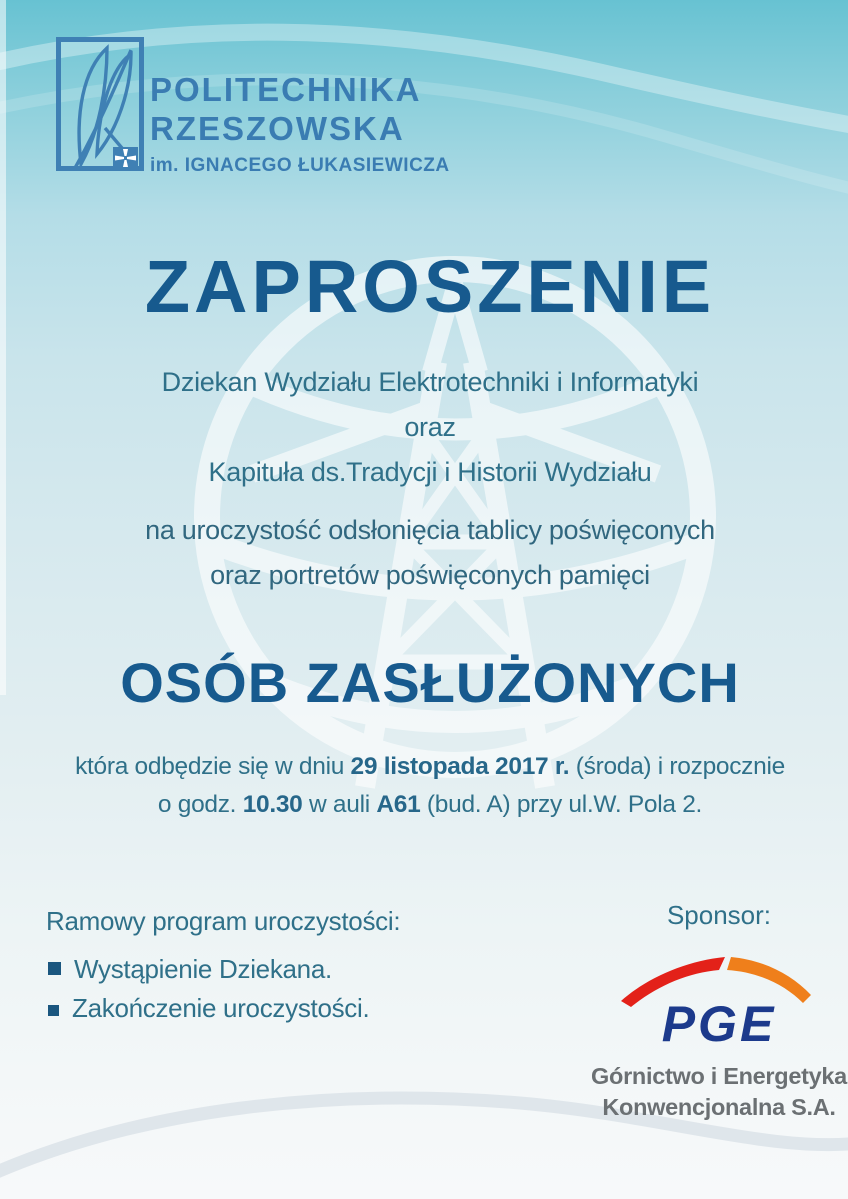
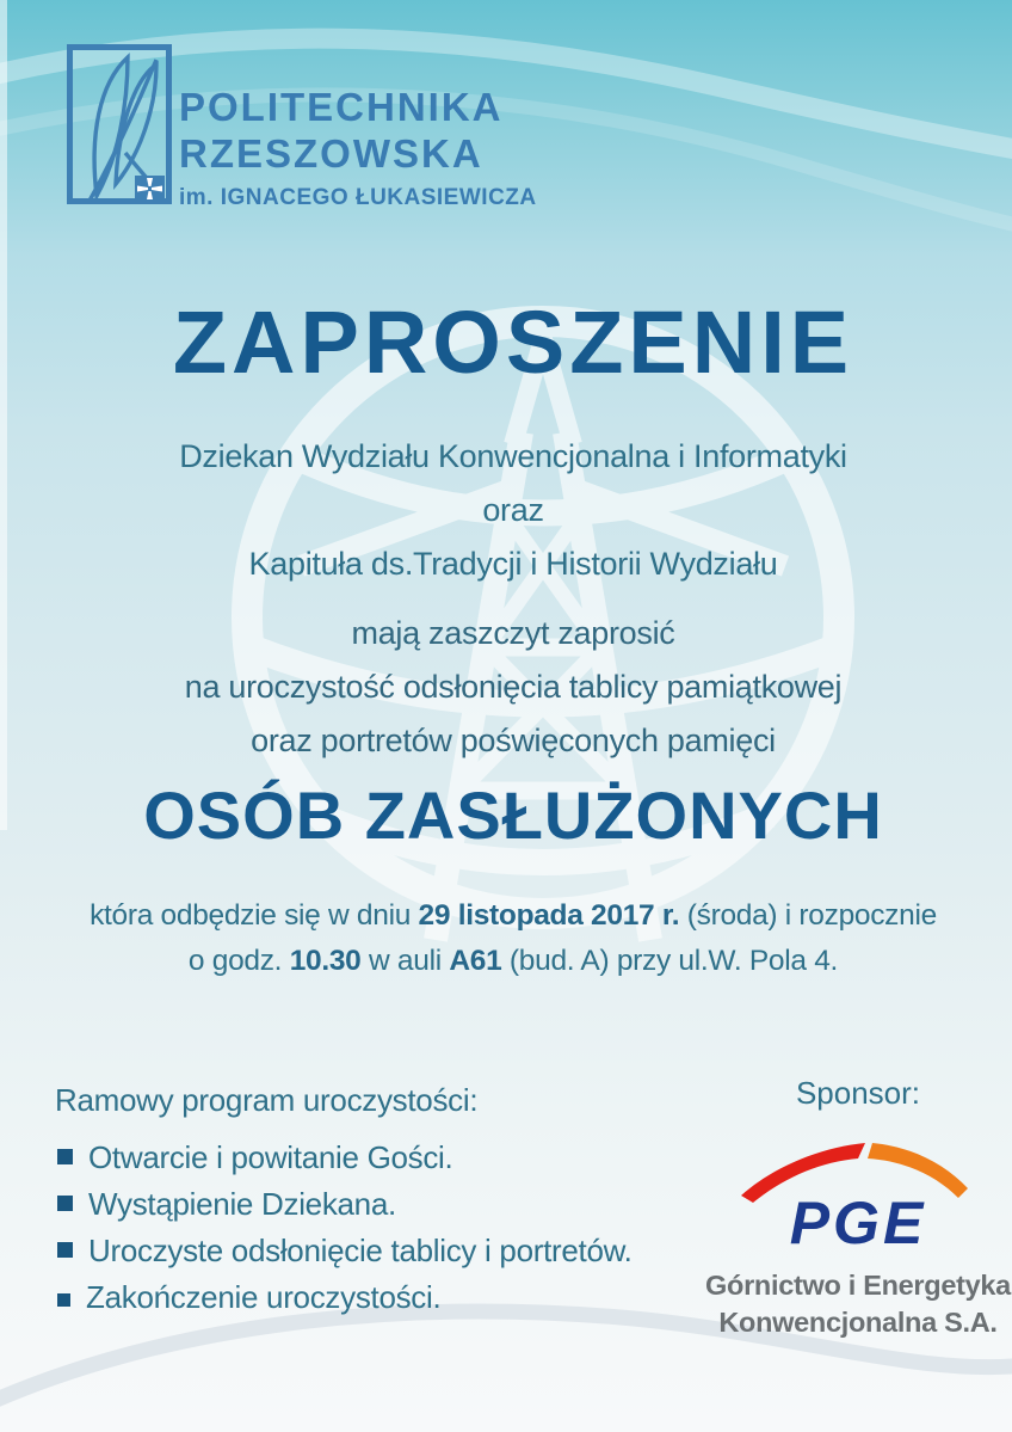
  POLITECHNIKA
  RZESZOWSKA
  im. IGNACEGO ŁUKASIEWICZA
  ZAPROSZENIE
- Dziekan Wydziału Elektrotechniki i Informatyki
+ Dziekan Wydziału Konwencjonalna i Informatyki
  oraz
  Kapituła ds.Tradycji i Historii Wydziału
+ mają zaszczyt zaprosić
- na uroczystość odsłonięcia tablicy poświęconych
+ na uroczystość odsłonięcia tablicy pamiątkowej
  oraz portretów poświęconych pamięci
  OSÓB ZASŁUŻONYCH
  która odbędzie się w dniu 29 listopada 2017 r. (środa) i rozpocznie
- o godz. 10.30 w auli A61 (bud. A) przy ul.W. Pola 2.
+ o godz. 10.30 w auli A61 (bud. A) przy ul.W. Pola 4.
  Ramowy program uroczystości:
+ Otwarcie i powitanie Gości.
  Wystąpienie Dziekana.
+ Uroczyste odsłonięcie tablicy i portretów.
  Zakończenie uroczystości.
  Sponsor:
  PGE
  Górnictwo i Energetyka
  Konwencjonalna S.A.
